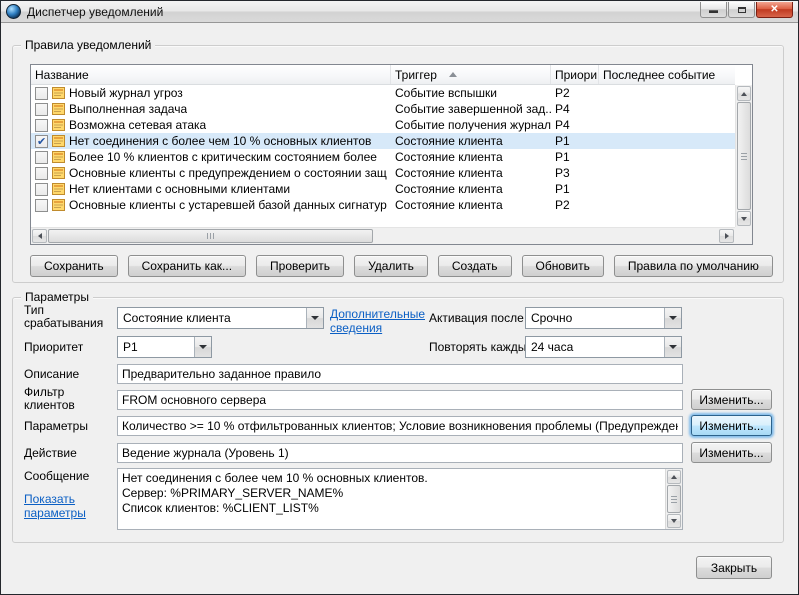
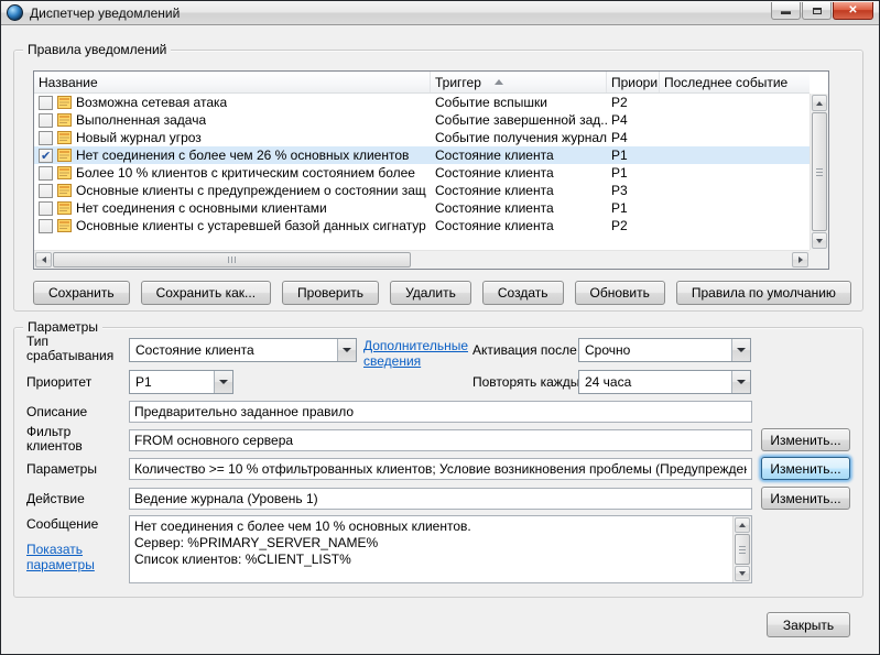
  Диспетчер уведомлений
  ▬
  ✕
  Правила уведомлений
  Название
  Триггер
  Последнее событие
- Новый журнал угроз
+ Возможна сетевая атака
  Событие вспышки
  P2
  Выполненная задача
  Событие завершенной зад..
  P4
- Возможна сетевая атака
+ Новый журнал угроз
  Событие получения журнал
  P4
- Нет соединения с более чем 10 % основных клиентов
+ Нет соединения с более чем 26 % основных клиентов
  Состояние клиента
  P1
  Более 10 % клиентов с критическим состоянием более
  Состояние клиента
  P1
  Основные клиенты с предупреждением о состоянии защ
  Состояние клиента
  P3
- Нет клиентами с основными клиентами
+ Нет соединения с основными клиентами
  Состояние клиента
  P1
  Основные клиенты с устаревшей базой данных сигнатур
  Состояние клиента
  P2
  Сохранить
  Сохранить как...
  Проверить
  Удалить
  Создать
  Обновить
  Правила по умолчанию
  Параметры
  Тип срабатывания
  Состояние клиента
  Дополнительные сведения
  Активация после
  Срочно
  Приоритет
  P1
  Повторять кажды
  24 часа
  Описание
  Предварительно заданное правило
  Фильтр клиентов
  FROM основного сервера
  Изменить...
  Параметры
  Количество >= 10 % отфильтрованных клиентов; Условие возникновения проблемы (Предупрежде
  Изменить...
  Действие
  Ведение журнала (Уровень 1)
  Изменить...
  Сообщение
  Нет соединения с более чем 10 % основных клиентов.
  Сервер: %PRIMARY_SERVER_NAME%
  Список клиентов: %CLIENT_LIST%
  Показать параметры
  Закрыть
